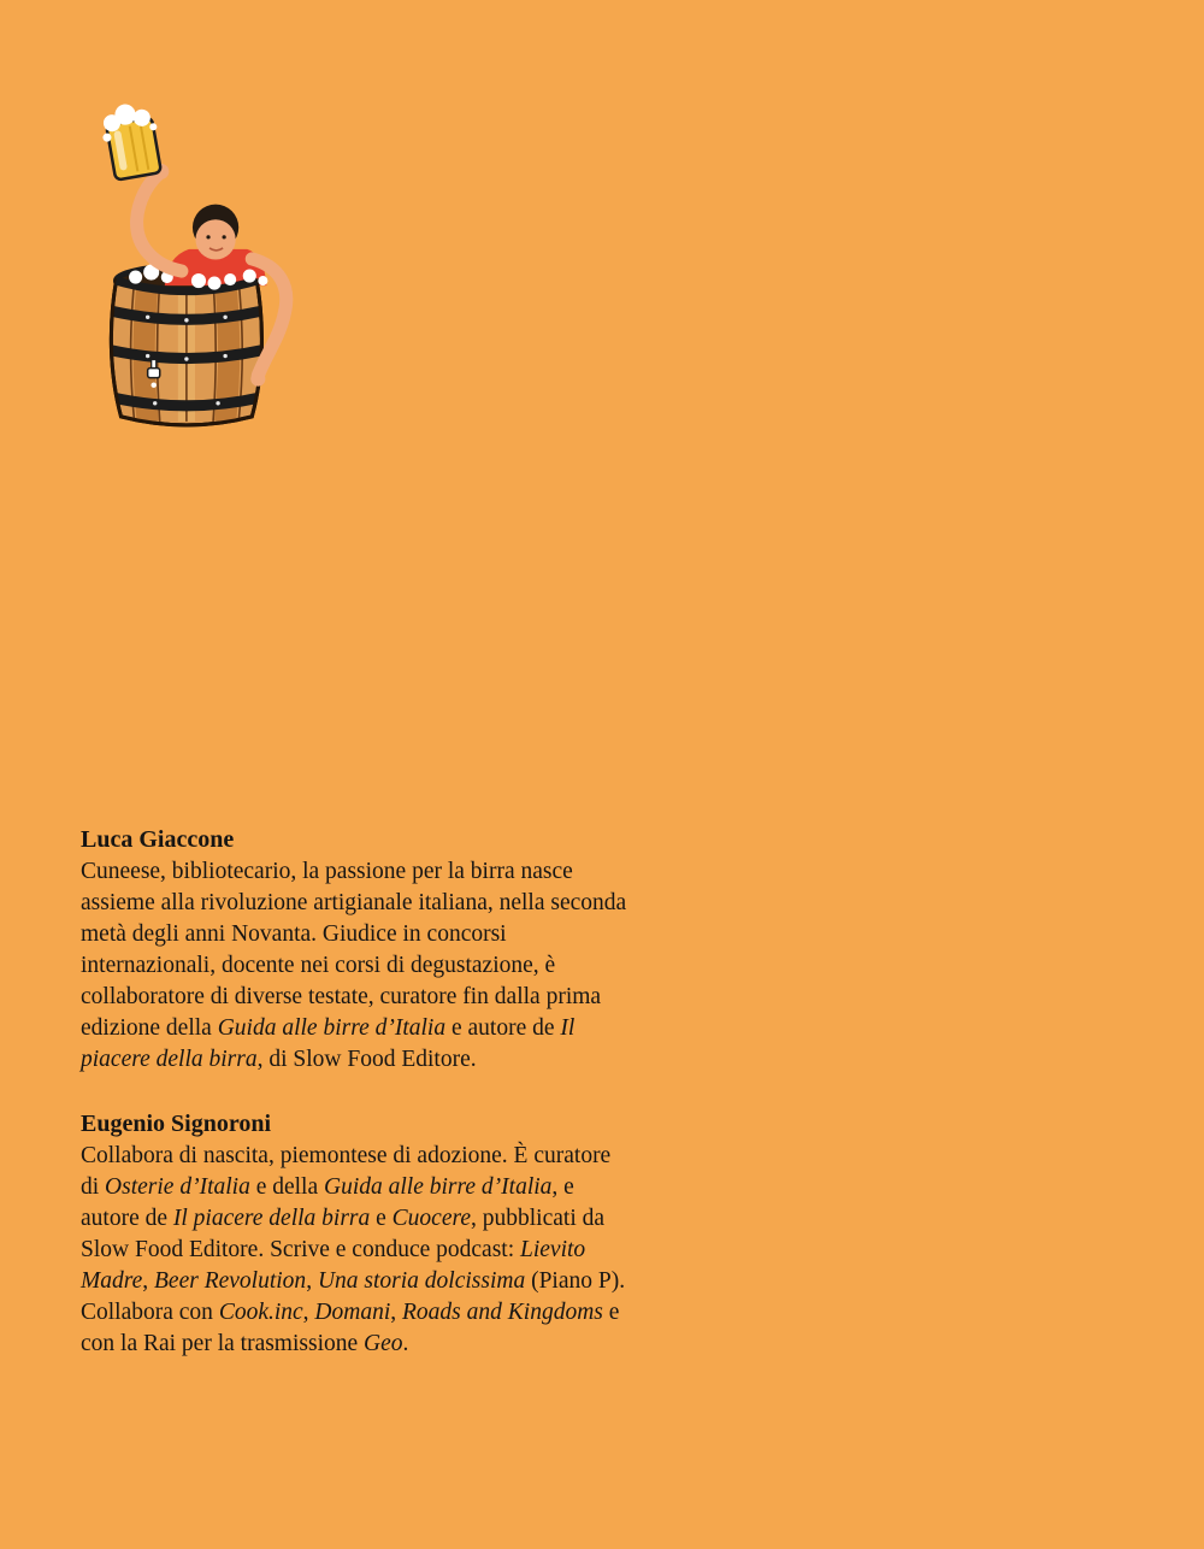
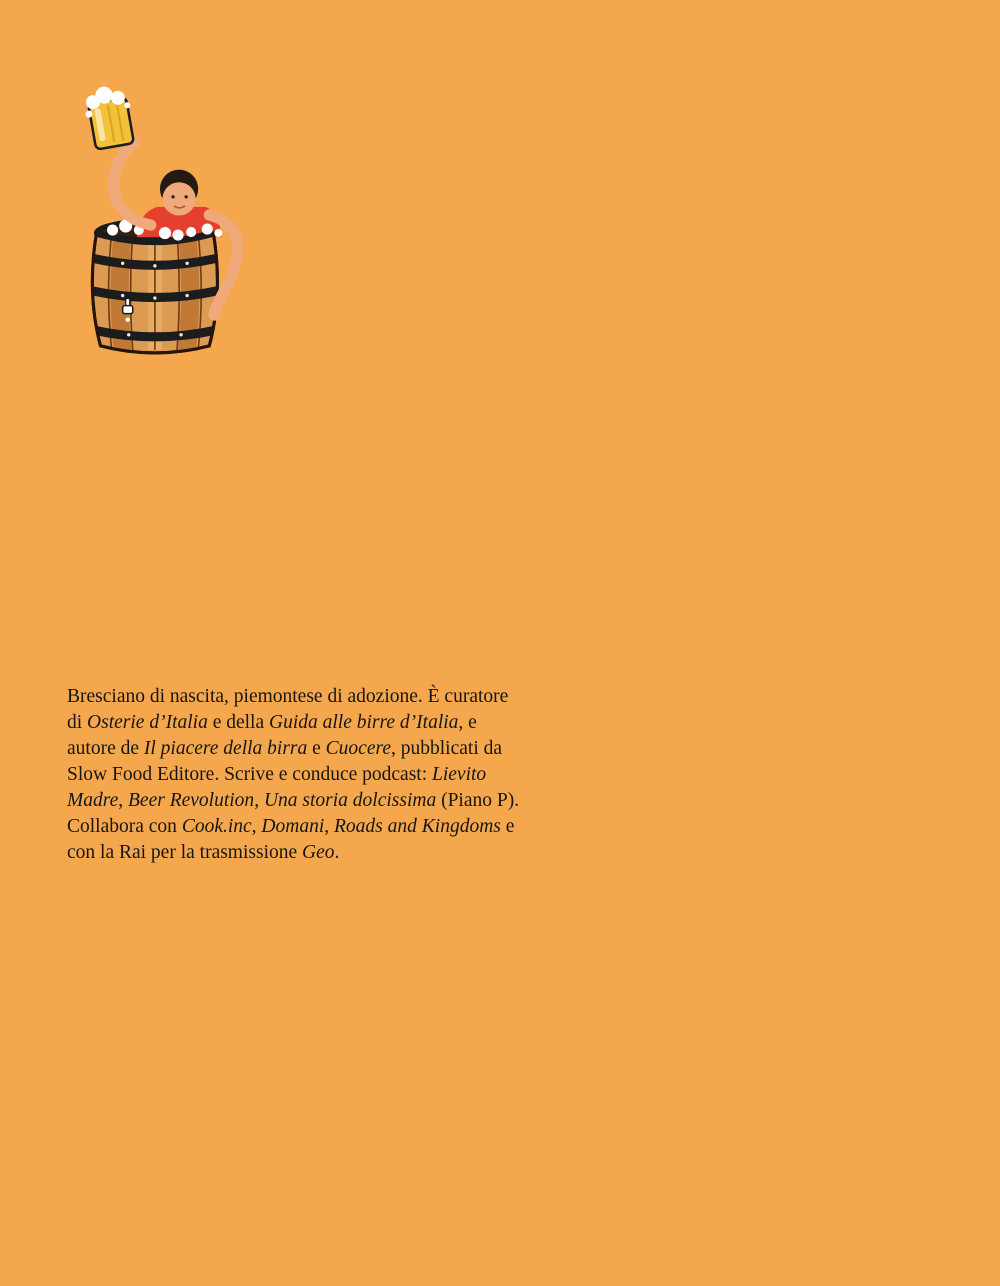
- Luca Giaccone
- Cuneese, bibliotecario, la passione per la birra nasce assieme alla rivoluzione artigianale italiana, nella seconda metà degli anni Novanta. Giudice in concorsi internazionali, docente nei corsi di degustazione, è collaboratore di diverse testate, curatore fin dalla prima edizione della Guida alle birre d’Italia e autore de Il piacere della birra, di Slow Food Editore.
- Eugenio Signoroni
- Collabora di nascita, piemontese di adozione. È curatore di Osterie d’Italia e della Guida alle birre d’Italia, e autore de Il piacere della birra e Cuocere, pubblicati da Slow Food Editore. Scrive e conduce podcast: Lievito Madre, Beer Revolution, Una storia dolcissima (Piano P). Collabora con Cook.inc, Domani, Roads and Kingdoms e con la Rai per la trasmissione Geo.
+ Bresciano di nascita, piemontese di adozione. È curatore di Osterie d’Italia e della Guida alle birre d’Italia, e autore de Il piacere della birra e Cuocere, pubblicati da Slow Food Editore. Scrive e conduce podcast: Lievito Madre, Beer Revolution, Una storia dolcissima (Piano P). Collabora con Cook.inc, Domani, Roads and Kingdoms e con la Rai per la trasmissione Geo.
